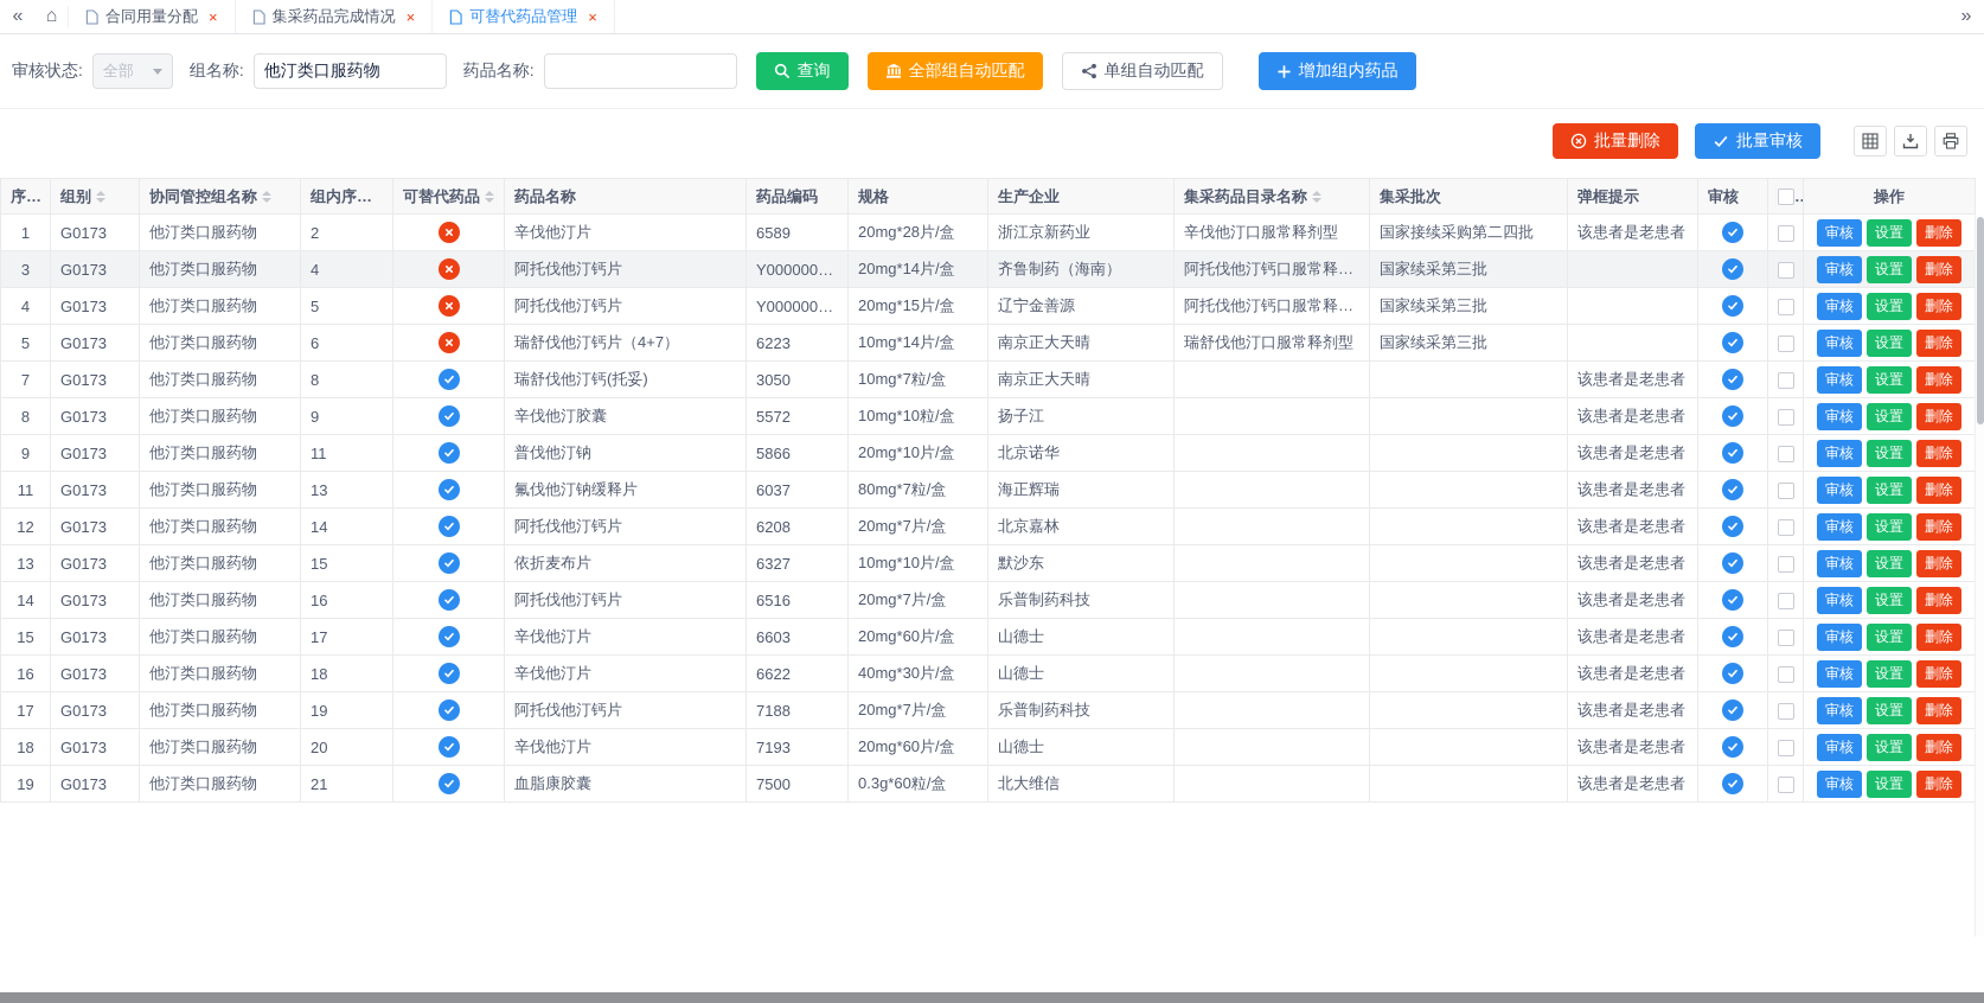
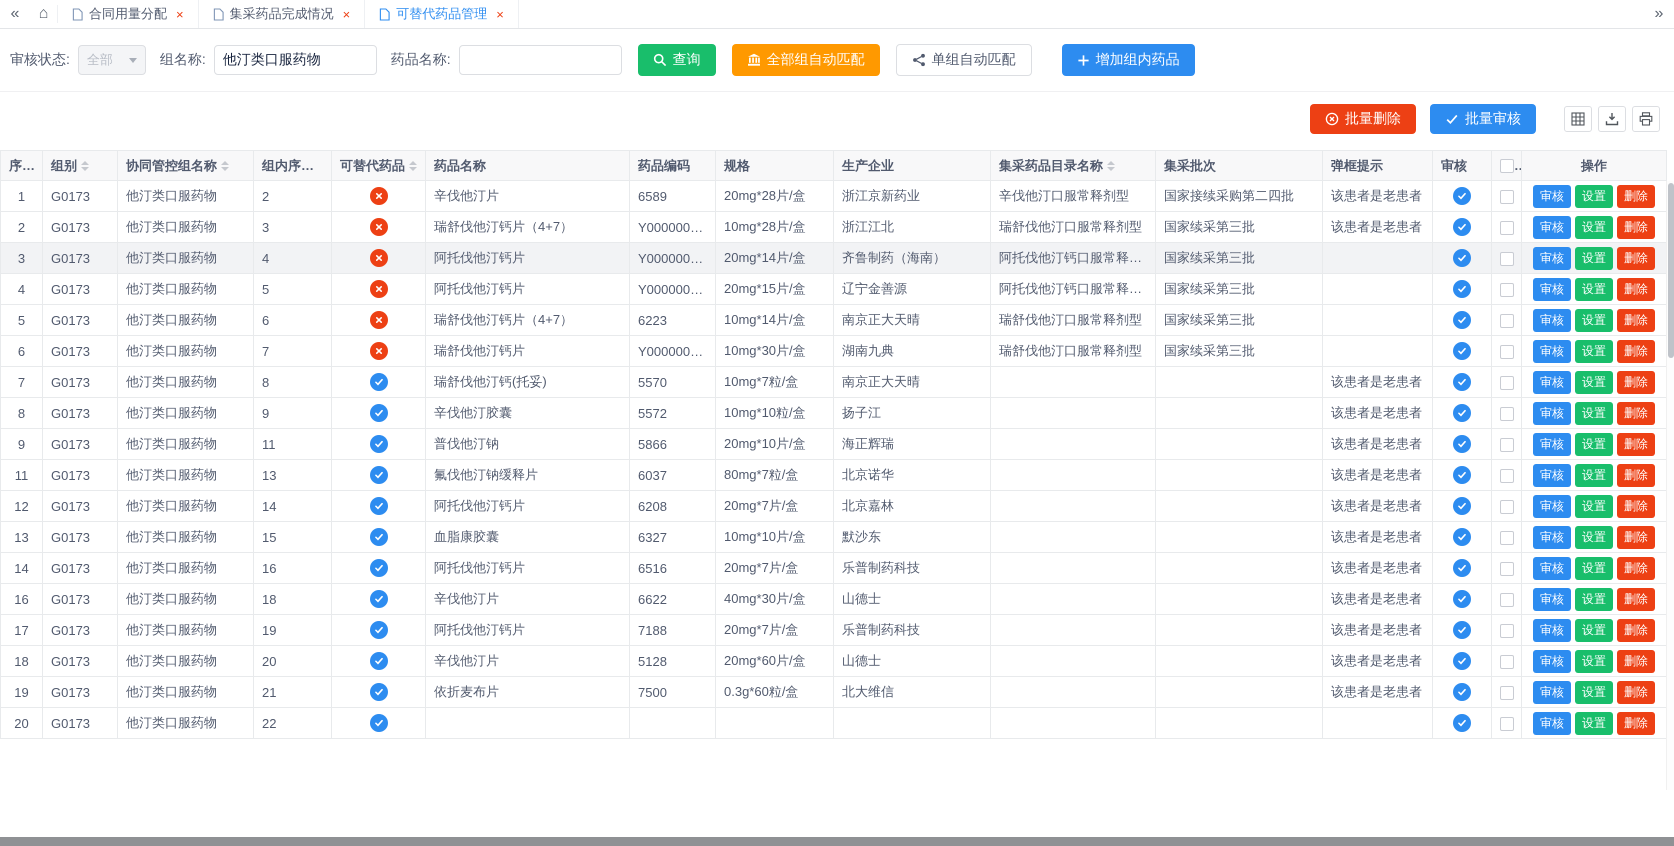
  «
  ⌂
  合同用量分配
  ×
  集采药品完成情况
  ×
  可替代药品管理
  ×
  »
  审核状态:
  全部
  组名称:
  他汀类口服药物
  药品名称:
  查询
  全部组自动匹配
  单组自动匹配
  增加组内药品
  批量删除
  批量审核
  序号	组别	协同管控组名称	组内序号	可替代药品	药品名称	药品编码	规格	生产企业	集采药品目录名称	集采批次	弹框提示	审核		操作
  1	G0173	他汀类口服药物	2		辛伐他汀片	6589	20mg*28片/盒	浙江京新药业	辛伐他汀口服常释剂型	国家接续采购第二四批	该患者是老患者			审核 设置 删除
+ 2	G0173	他汀类口服药物	3		瑞舒伐他汀钙片（4+7）	Y0000005...	10mg*28片/盒	浙江江北	瑞舒伐他汀口服常释剂型	国家续采第三批	该患者是老患者			审核 设置 删除
  3	G0173	他汀类口服药物	4		阿托伐他汀钙片	Y0000005...	20mg*14片/盒	齐鲁制药（海南）	阿托伐他汀钙口服常释剂型	国家续采第三批				审核 设置 删除
  4	G0173	他汀类口服药物	5		阿托伐他汀钙片	Y0000005...	20mg*15片/盒	辽宁金善源	阿托伐他汀钙口服常释剂型	国家续采第三批				审核 设置 删除
  5	G0173	他汀类口服药物	6		瑞舒伐他汀钙片（4+7）	6223	10mg*14片/盒	南京正大天晴	瑞舒伐他汀口服常释剂型	国家续采第三批				审核 设置 删除
+ 6	G0173	他汀类口服药物	7		瑞舒伐他汀钙片	Y0000005...	10mg*30片/盒	湖南九典	瑞舒伐他汀口服常释剂型	国家续采第三批				审核 设置 删除
- 7	G0173	他汀类口服药物	8		瑞舒伐他汀钙(托妥)	3050	10mg*7粒/盒	南京正大天晴			该患者是老患者			审核 设置 删除
+ 7	G0173	他汀类口服药物	8		瑞舒伐他汀钙(托妥)	5570	10mg*7粒/盒	南京正大天晴			该患者是老患者			审核 设置 删除
  8	G0173	他汀类口服药物	9		辛伐他汀胶囊	5572	10mg*10粒/盒	扬子江			该患者是老患者			审核 设置 删除
- 9	G0173	他汀类口服药物	11		普伐他汀钠	5866	20mg*10片/盒	北京诺华			该患者是老患者			审核 设置 删除
+ 9	G0173	他汀类口服药物	11		普伐他汀钠	5866	20mg*10片/盒	海正辉瑞			该患者是老患者			审核 设置 删除
- 11	G0173	他汀类口服药物	13		氟伐他汀钠缓释片	6037	80mg*7粒/盒	海正辉瑞			该患者是老患者			审核 设置 删除
+ 11	G0173	他汀类口服药物	13		氟伐他汀钠缓释片	6037	80mg*7粒/盒	北京诺华			该患者是老患者			审核 设置 删除
  12	G0173	他汀类口服药物	14		阿托伐他汀钙片	6208	20mg*7片/盒	北京嘉林			该患者是老患者			审核 设置 删除
- 13	G0173	他汀类口服药物	15		依折麦布片	6327	10mg*10片/盒	默沙东			该患者是老患者			审核 设置 删除
+ 13	G0173	他汀类口服药物	15		血脂康胶囊	6327	10mg*10片/盒	默沙东			该患者是老患者			审核 设置 删除
  14	G0173	他汀类口服药物	16		阿托伐他汀钙片	6516	20mg*7片/盒	乐普制药科技			该患者是老患者			审核 设置 删除
- 15	G0173	他汀类口服药物	17		辛伐他汀片	6603	20mg*60片/盒	山德士			该患者是老患者			审核 设置 删除
  16	G0173	他汀类口服药物	18		辛伐他汀片	6622	40mg*30片/盒	山德士			该患者是老患者			审核 设置 删除
  17	G0173	他汀类口服药物	19		阿托伐他汀钙片	7188	20mg*7片/盒	乐普制药科技			该患者是老患者			审核 设置 删除
- 18	G0173	他汀类口服药物	20		辛伐他汀片	7193	20mg*60片/盒	山德士			该患者是老患者			审核 设置 删除
+ 18	G0173	他汀类口服药物	20		辛伐他汀片	5128	20mg*60片/盒	山德士			该患者是老患者			审核 设置 删除
- 19	G0173	他汀类口服药物	21		血脂康胶囊	7500	0.3g*60粒/盒	北大维信			该患者是老患者			审核 设置 删除
+ 19	G0173	他汀类口服药物	21		依折麦布片	7500	0.3g*60粒/盒	北大维信			该患者是老患者			审核 设置 删除
+ 20	G0173	他汀类口服药物	22											审核 设置 删除
